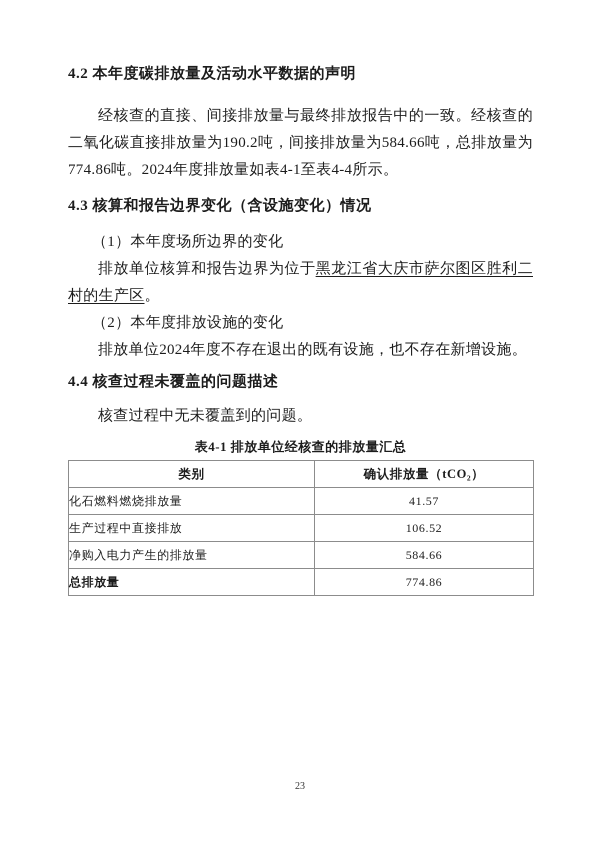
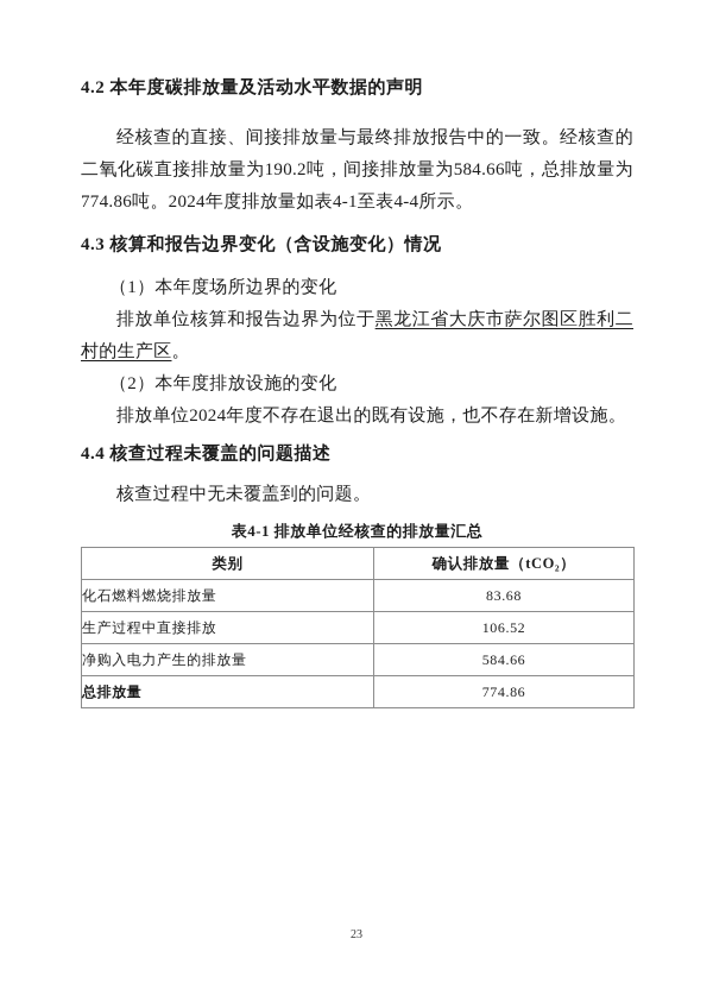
  4.2 本年度碳排放量及活动水平数据的声明
  经核查的直接、间接排放量与最终排放报告中的一致。经核查的二氧化碳直接排放量为190.2吨，间接排放量为584.66吨，总排放量为774.86吨。2024年度排放量如表4-1至表4-4所示。
  4.3 核算和报告边界变化（含设施变化）情况
  （1）本年度场所边界的变化
  排放单位核算和报告边界为位于黑龙江省大庆市萨尔图区胜利二村的生产区。
  （2）本年度排放设施的变化
  排放单位2024年度不存在退出的既有设施，也不存在新增设施。
  4.4 核查过程未覆盖的问题描述
  核查过程中无未覆盖到的问题。
  表4-1 排放单位经核查的排放量汇总
  类别	确认排放量（tCO₂）
- 化石燃料燃烧排放量	41.57
+ 化石燃料燃烧排放量	83.68
  生产过程中直接排放	106.52
  净购入电力产生的排放量	584.66
  总排放量	774.86
  23
